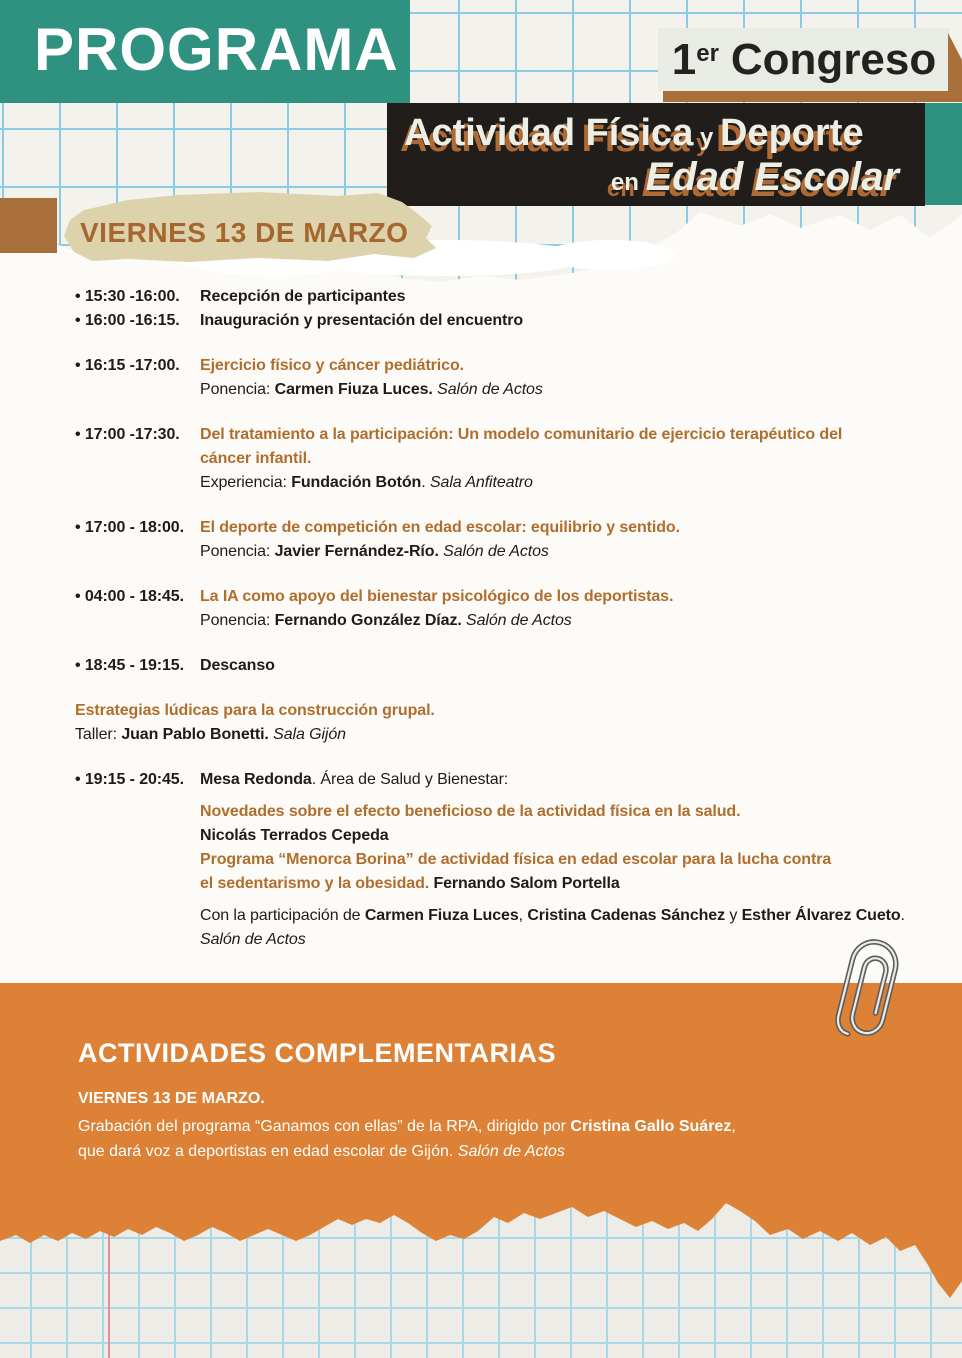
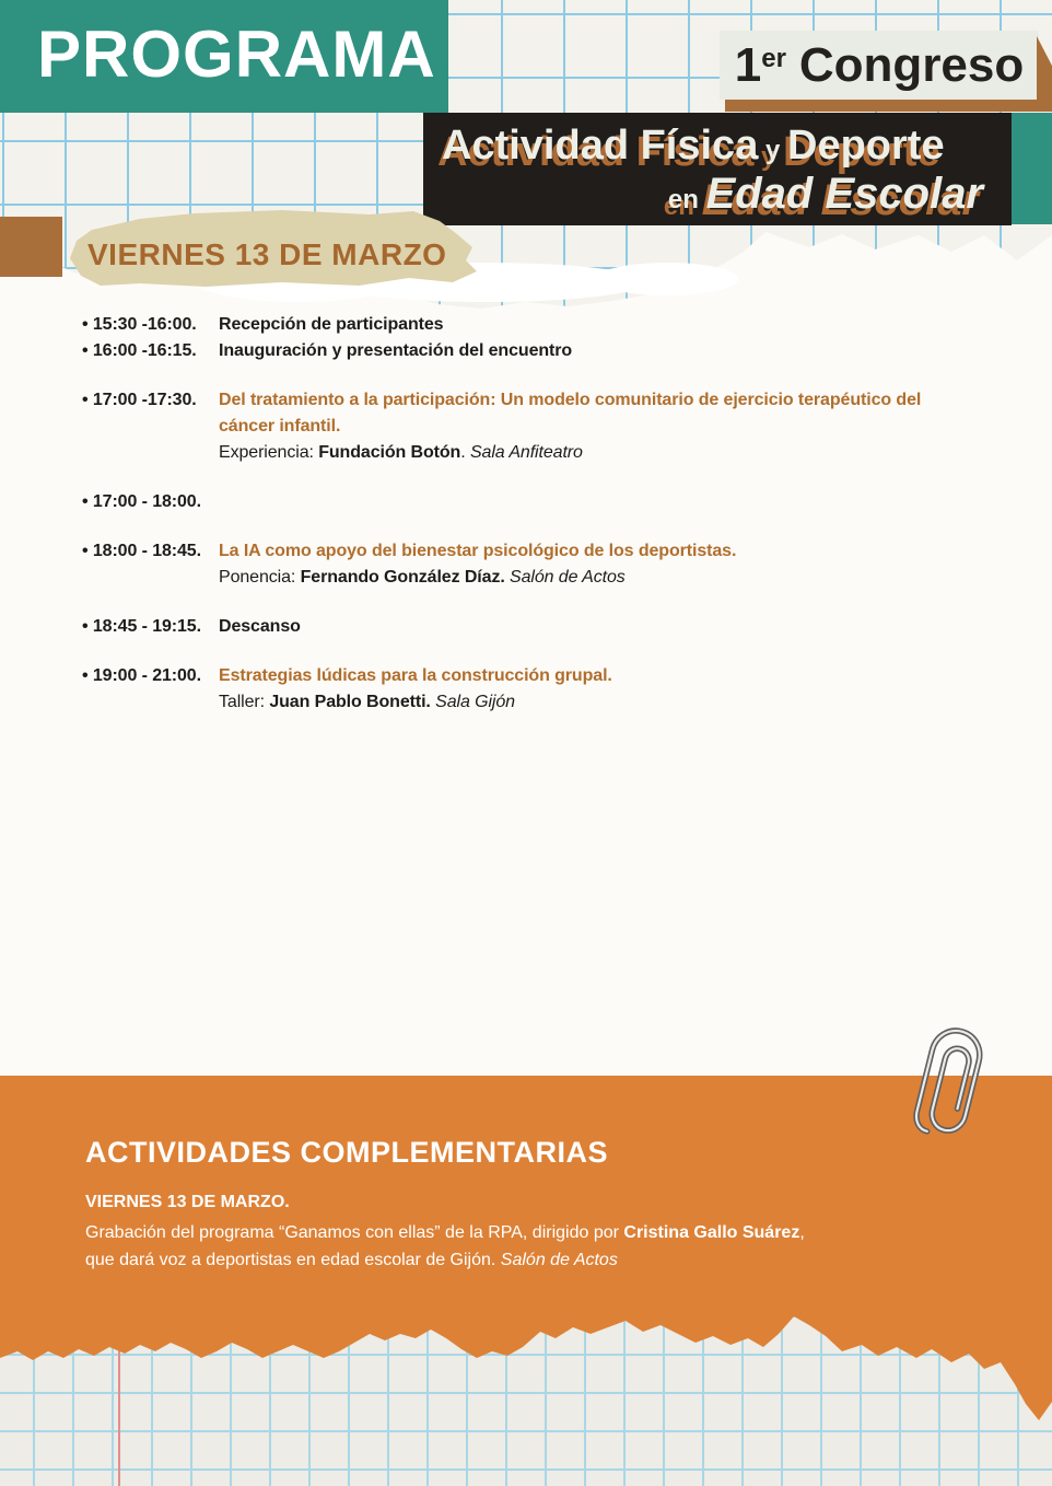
  PROGRAMA
  1
  er
  Congreso
  Actividad Física y Deporte
  en Edad Escolar
  VIERNES 13 DE MARZO
  • 15:30 -16:00.
  Recepción de participantes
  • 16:00 -16:15.
  Inauguración y presentación del encuentro
- • 16:15 -17:00.
- Ejercicio físico y cáncer pediátrico.
- Ponencia: Carmen Fiuza Luces. Salón de Actos
  • 17:00 -17:30.
  Del tratamiento a la participación: Un modelo comunitario de ejercicio terapéutico del
  cáncer infantil.
  Experiencia: Fundación Botón. Sala Anfiteatro
  • 17:00 - 18:00.
- El deporte de competición en edad escolar: equilibrio y sentido.
- Ponencia: Javier Fernández-Río. Salón de Actos
- • 04:00 - 18:45.
+ • 18:00 - 18:45.
  La IA como apoyo del bienestar psicológico de los deportistas.
  Ponencia: Fernando González Díaz. Salón de Actos
  • 18:45 - 19:15.
  Descanso
+ • 19:00 - 21:00.
  Estrategias lúdicas para la construcción grupal.
  Taller: Juan Pablo Bonetti. Sala Gijón
- • 19:15 - 20:45.
- Mesa Redonda. Área de Salud y Bienestar:
- Novedades sobre el efecto beneficioso de la actividad física en la salud.
- Nicolás Terrados Cepeda
- Programa “Menorca Borina” de actividad física en edad escolar para la lucha contra
- el sedentarismo y la obesidad. Fernando Salom Portella
- Con la participación de Carmen Fiuza Luces, Cristina Cadenas Sánchez y Esther Álvarez Cueto.
- Salón de Actos
  ACTIVIDADES COMPLEMENTARIAS
  VIERNES 13 DE MARZO.
  Grabación del programa “Ganamos con ellas” de la RPA, dirigido por Cristina Gallo Suárez,
  que dará voz a deportistas en edad escolar de Gijón. Salón de Actos
